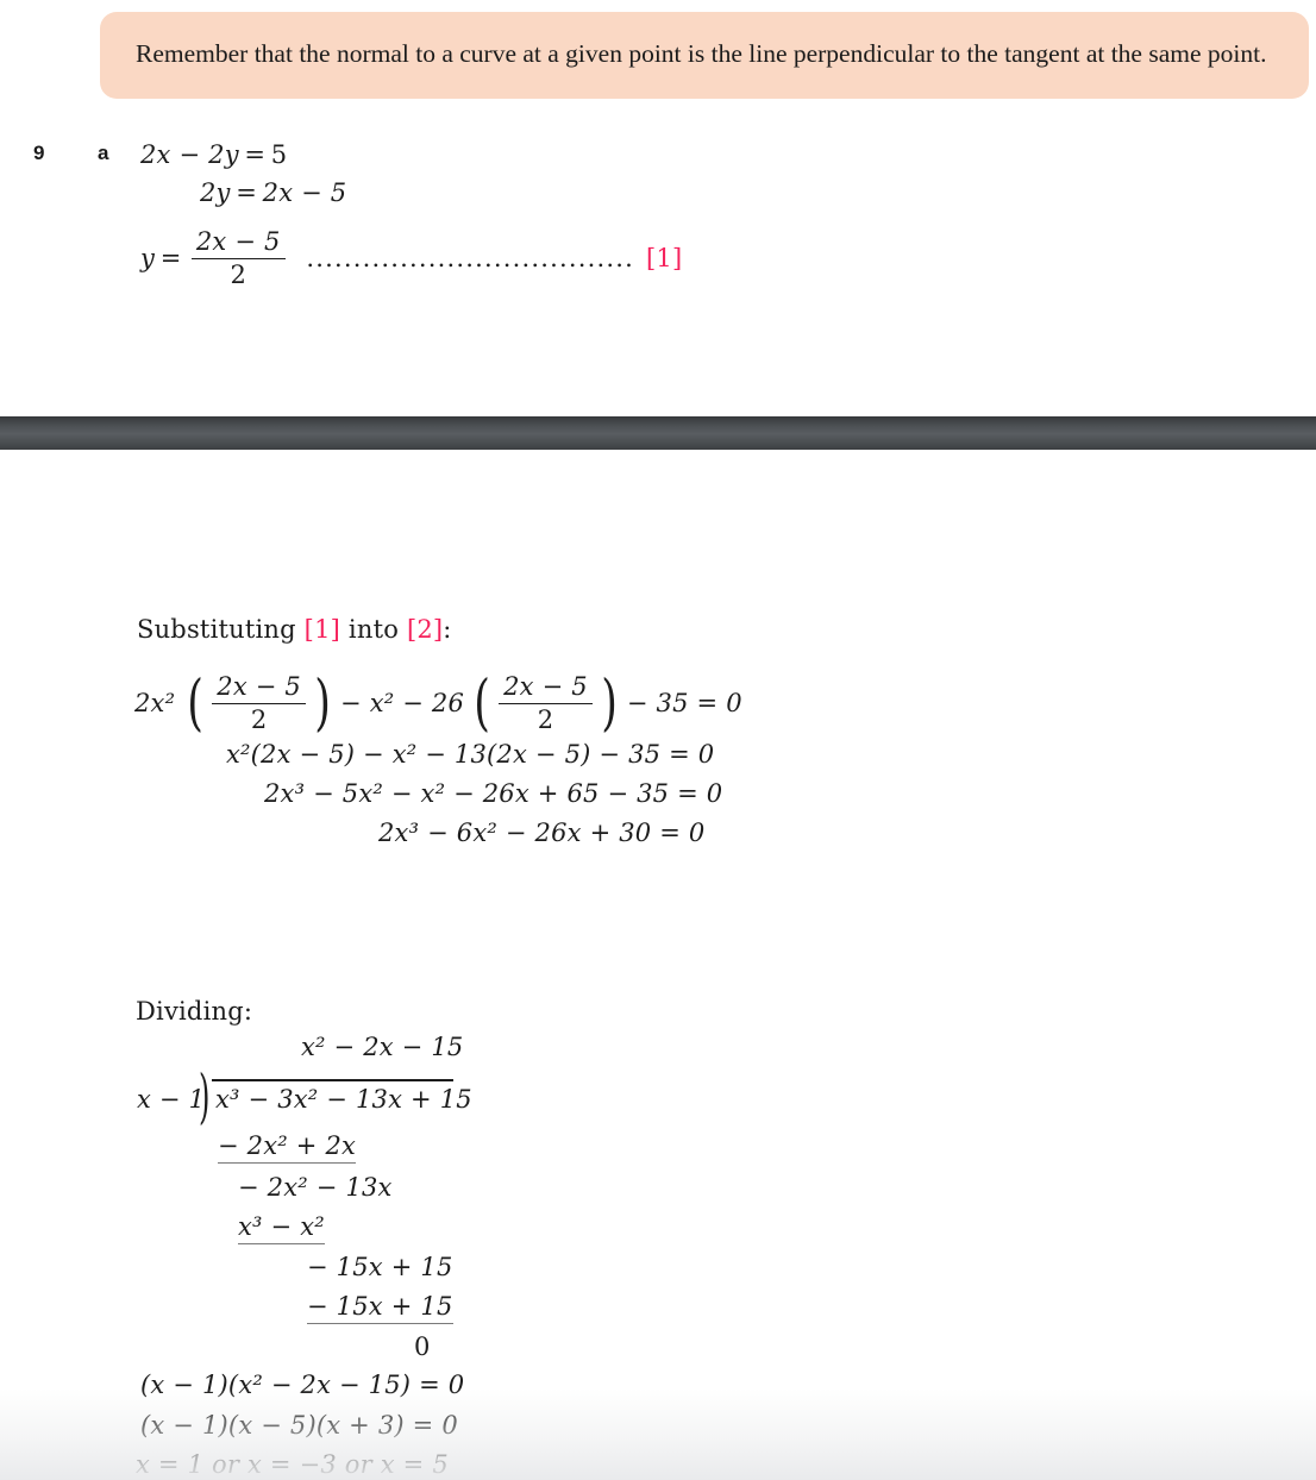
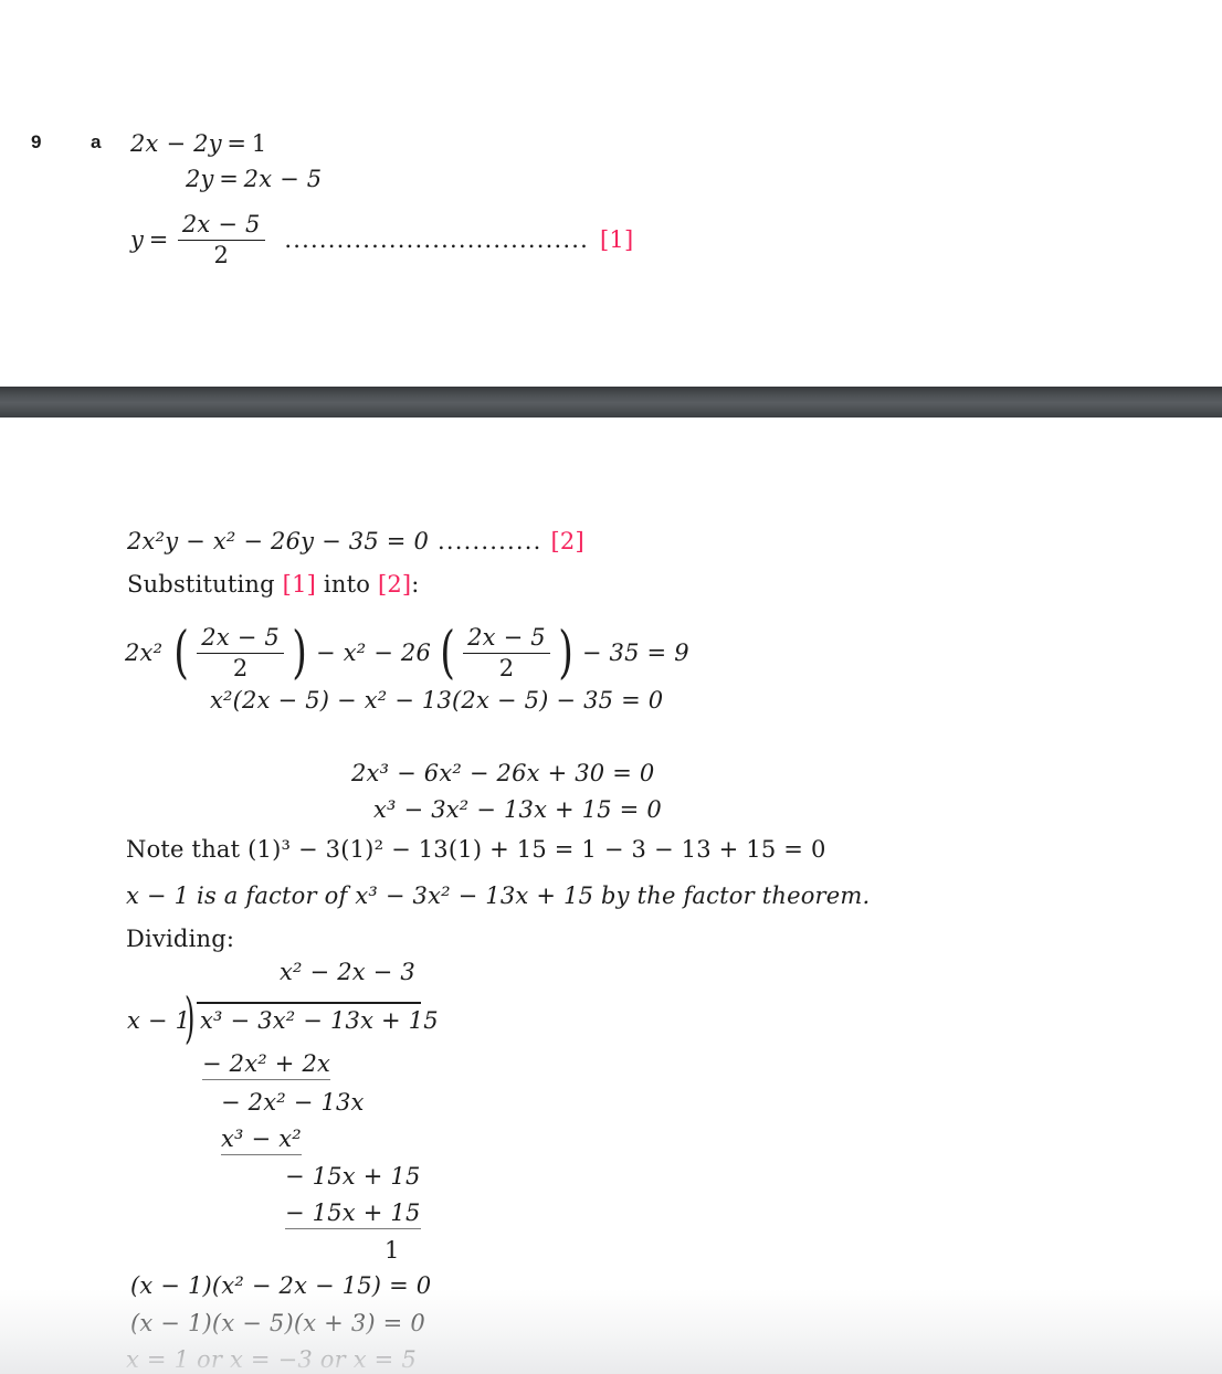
- Remember that the normal to a curve at a given point is the line perpendicular to the tangent at the same point.
  9
  a
- 2x − 2y = 5
+ 2x − 2y = 1
  2y = 2x − 5
  y =
  2x − 5
  2
  ................................... [1]
+ 2x²y − x² − 26y − 35 = 0 ............ [2]
  Substituting [1] into [2]:
  2x² (
  2x − 5
  2
  ) − x² − 26 (
  2x − 5
  2
- ) − 35 = 0
+ ) − 35 = 9
  x²(2x − 5) − x² − 13(2x − 5) − 35 = 0
- 2x³ − 5x² − x² − 26x + 65 − 35 = 0
  2x³ − 6x² − 26x + 30 = 0
+ x³ − 3x² − 13x + 15 = 0
+ Note that (1)³ − 3(1)² − 13(1) + 15 = 1 − 3 − 13 + 15 = 0
+ x − 1 is a factor of x³ − 3x² − 13x + 15 by the factor theorem.
  Dividing:
- x² − 2x − 15
+ x² − 2x − 3
  x − 1
  )
  x³ − 3x² − 13x + 15
  − 2x² + 2x
  − 2x² − 13x
  x³ − x²
  − 15x + 15
  − 15x + 15
- 0
+ 1
  (x − 1)(x² − 2x − 15) = 0
